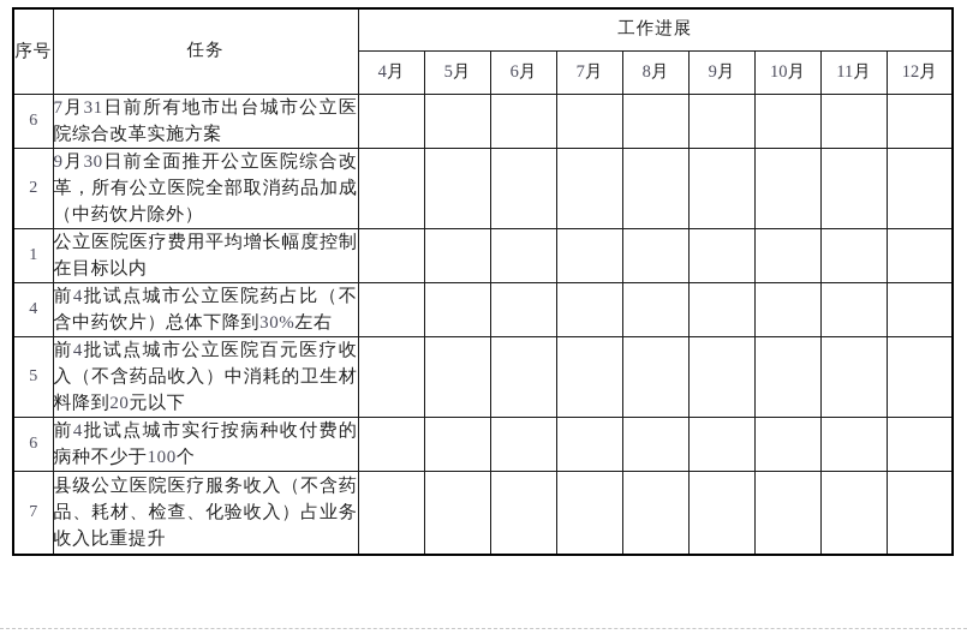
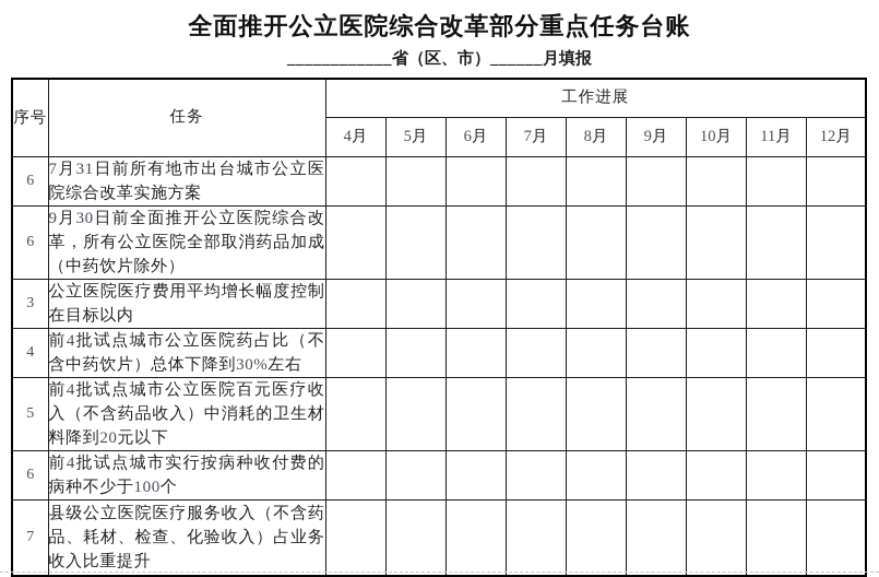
+ 全面推开公立医院综合改革部分重点任务台账
+ ____________省（区、市）______月填报
  序号	任务	工作进展
  4月	5月	6月	7月	8月	9月	10月	11月	12月
  6	7月31日前所有地市出台城市公立医院综合改革实施方案
- 2	9月30日前全面推开公立医院综合改革，所有公立医院全部取消药品加成（中药饮片除外）
+ 6	9月30日前全面推开公立医院综合改革，所有公立医院全部取消药品加成（中药饮片除外）
- 1	公立医院医疗费用平均增长幅度控制在目标以内
+ 3	公立医院医疗费用平均增长幅度控制在目标以内
  4	前4批试点城市公立医院药占比（不含中药饮片）总体下降到30%左右
  5	前4批试点城市公立医院百元医疗收入（不含药品收入）中消耗的卫生材料降到20元以下
  6	前4批试点城市实行按病种收付费的病种不少于100个
  7	县级公立医院医疗服务收入（不含药品、耗材、检查、化验收入）占业务收入比重提升
